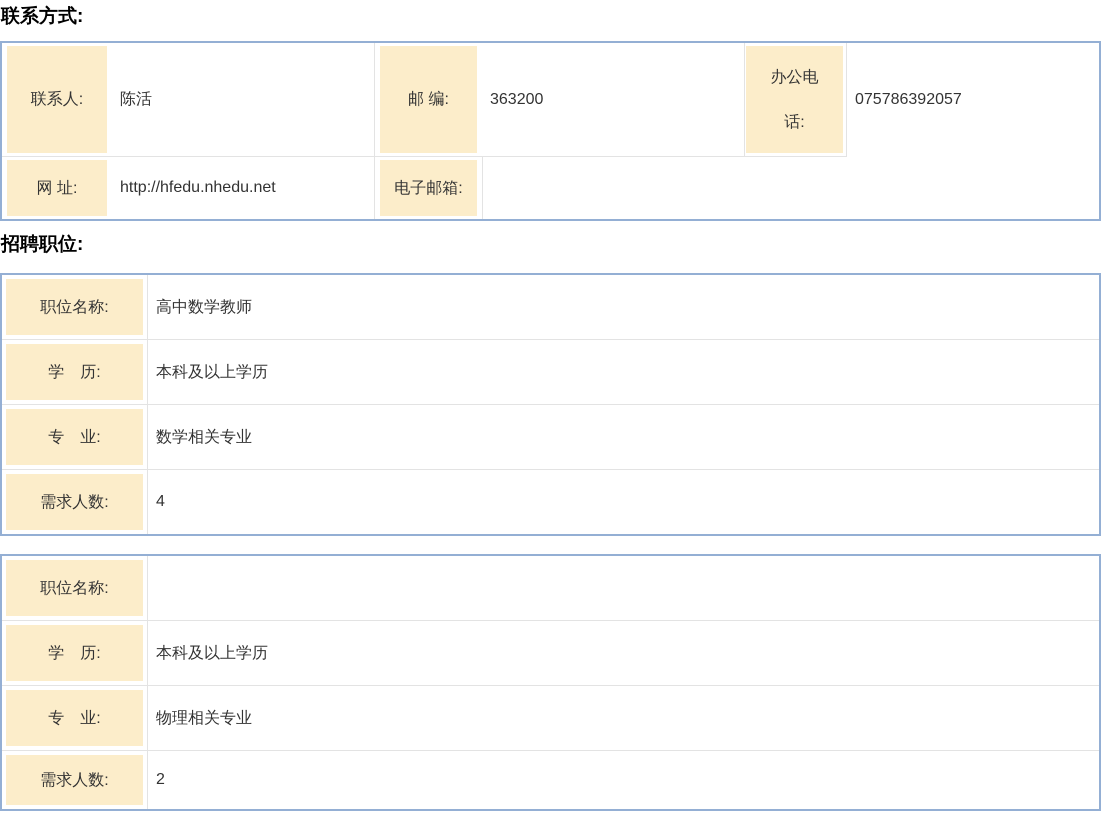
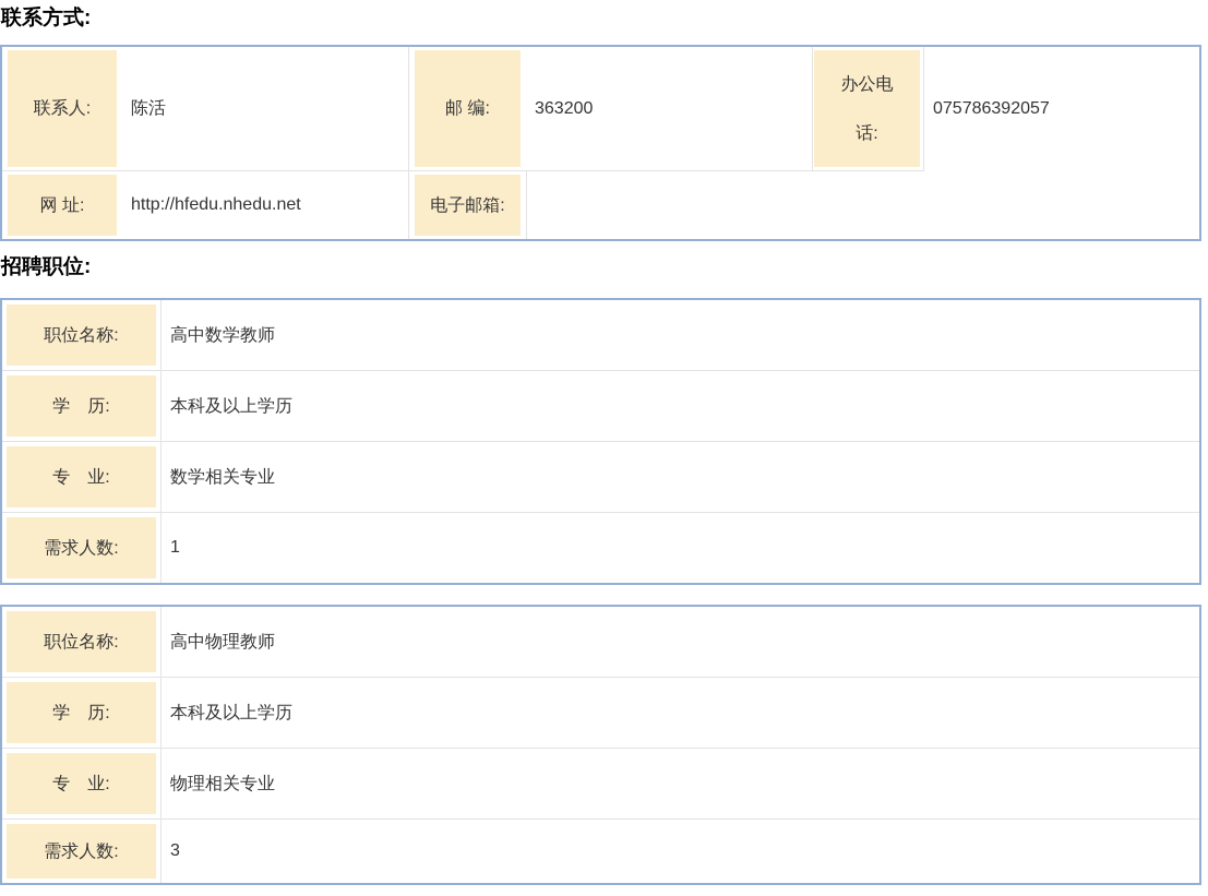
  联系方式:
  联系人:
  陈活
  邮 编:
  363200
  办公电话:
  075786392057
  网 址:
  http://hfedu.nhedu.net
  电子邮箱:
  招聘职位:
  职位名称:
  高中数学教师
  学 历:
  本科及以上学历
  专 业:
  数学相关专业
  需求人数:
- 4
+ 1
  职位名称:
+ 高中物理教师
  学 历:
  本科及以上学历
  专 业:
  物理相关专业
  需求人数:
- 2
+ 3
